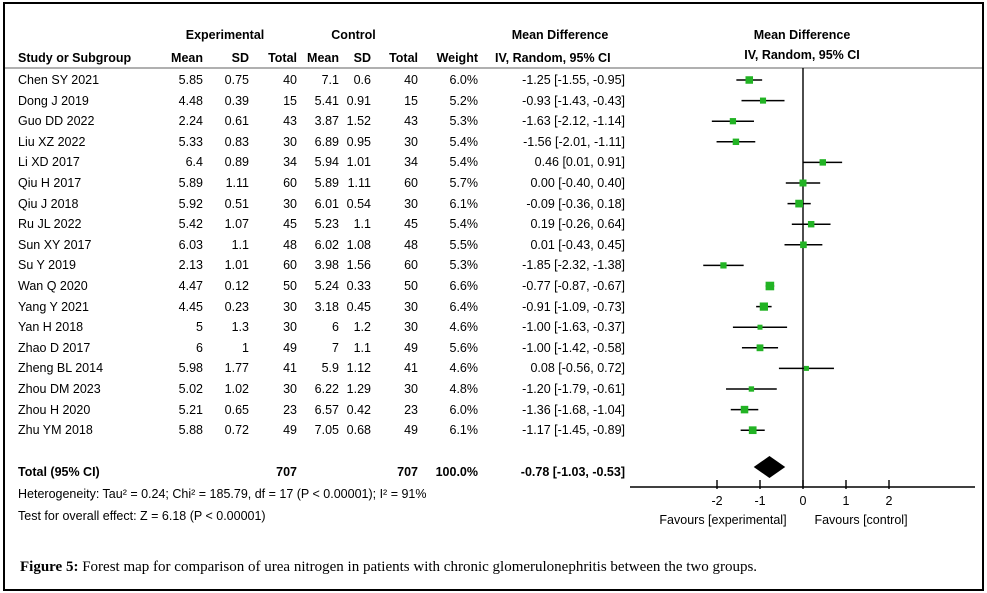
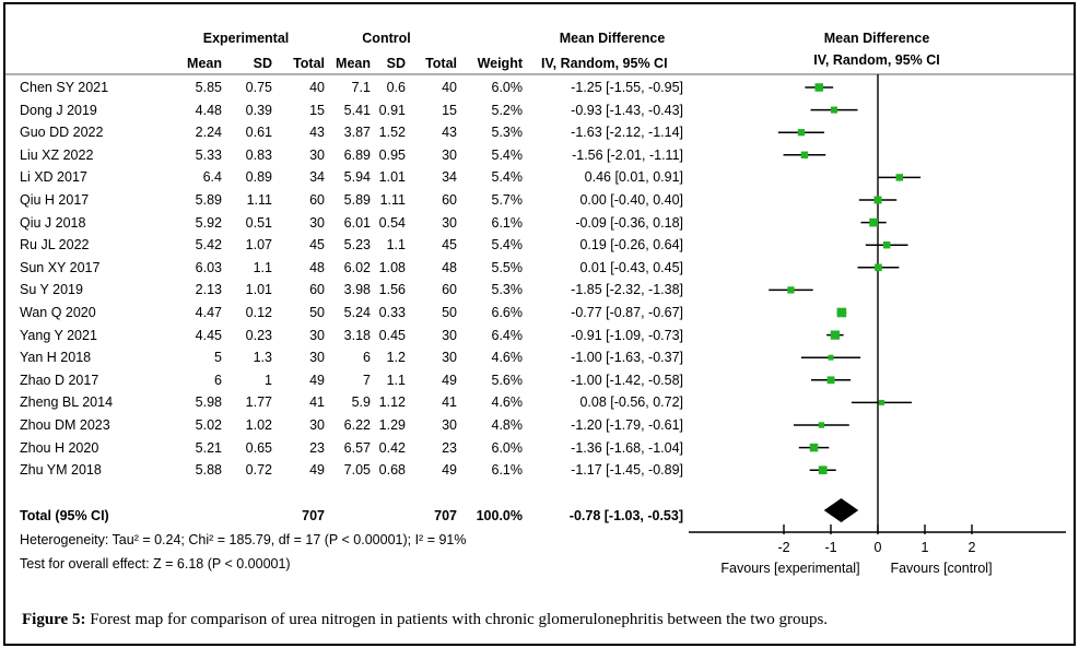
  Experimental
  Control
  Mean Difference
  Mean Difference
- Study or Subgroup
  Mean
  SD
  Total
  Mean
  SD
  Total
  Weight
  IV, Random, 95% CI
  IV, Random, 95% CI
  Chen SY 2021
  5.85
  0.75
  40
  7.1
  0.6
  40
  6.0%
  -1.25 [-1.55, -0.95]
  Dong J 2019
  4.48
  0.39
  15
  5.41
  0.91
  15
  5.2%
  -0.93 [-1.43, -0.43]
  Guo DD 2022
  2.24
  0.61
  43
  3.87
  1.52
  43
  5.3%
  -1.63 [-2.12, -1.14]
  Liu XZ 2022
  5.33
  0.83
  30
  6.89
  0.95
  30
  5.4%
  -1.56 [-2.01, -1.11]
  Li XD 2017
  6.4
  0.89
  34
  5.94
  1.01
  34
  5.4%
  0.46 [0.01, 0.91]
  Qiu H 2017
  5.89
  1.11
  60
  5.89
  1.11
  60
  5.7%
  0.00 [-0.40, 0.40]
  Qiu J 2018
  5.92
  0.51
  30
  6.01
  0.54
  30
  6.1%
  -0.09 [-0.36, 0.18]
  Ru JL 2022
  5.42
  1.07
  45
  5.23
  1.1
  45
  5.4%
  0.19 [-0.26, 0.64]
  Sun XY 2017
  6.03
  1.1
  48
  6.02
  1.08
  48
  5.5%
  0.01 [-0.43, 0.45]
  Su Y 2019
  2.13
  1.01
  60
  3.98
  1.56
  60
  5.3%
  -1.85 [-2.32, -1.38]
  Wan Q 2020
  4.47
  0.12
  50
  5.24
  0.33
  50
  6.6%
  -0.77 [-0.87, -0.67]
  Yang Y 2021
  4.45
  0.23
  30
  3.18
  0.45
  30
  6.4%
  -0.91 [-1.09, -0.73]
  Yan H 2018
  5
  1.3
  30
  6
  1.2
  30
  4.6%
  -1.00 [-1.63, -0.37]
  Zhao D 2017
  6
  1
  49
  7
  1.1
  49
  5.6%
  -1.00 [-1.42, -0.58]
  Zheng BL 2014
  5.98
  1.77
  41
  5.9
  1.12
  41
  4.6%
  0.08 [-0.56, 0.72]
  Zhou DM 2023
  5.02
  1.02
  30
  6.22
  1.29
  30
  4.8%
  -1.20 [-1.79, -0.61]
  Zhou H 2020
  5.21
  0.65
  23
  6.57
  0.42
  23
  6.0%
  -1.36 [-1.68, -1.04]
  Zhu YM 2018
  5.88
  0.72
  49
  7.05
  0.68
  49
  6.1%
  -1.17 [-1.45, -0.89]
  Total (95% CI)
  707
  707
  100.0%
  -0.78 [-1.03, -0.53]
  Heterogeneity: Tau² = 0.24; Chi² = 185.79, df = 17 (P < 0.00001); I² = 91%
  Test for overall effect: Z = 6.18 (P < 0.00001)
  Favours [experimental]
  Favours [control]
  -2
  -1
  0
  1
  2
  Figure 5: Forest map for comparison of urea nitrogen in patients with chronic glomerulonephritis between the two groups.
